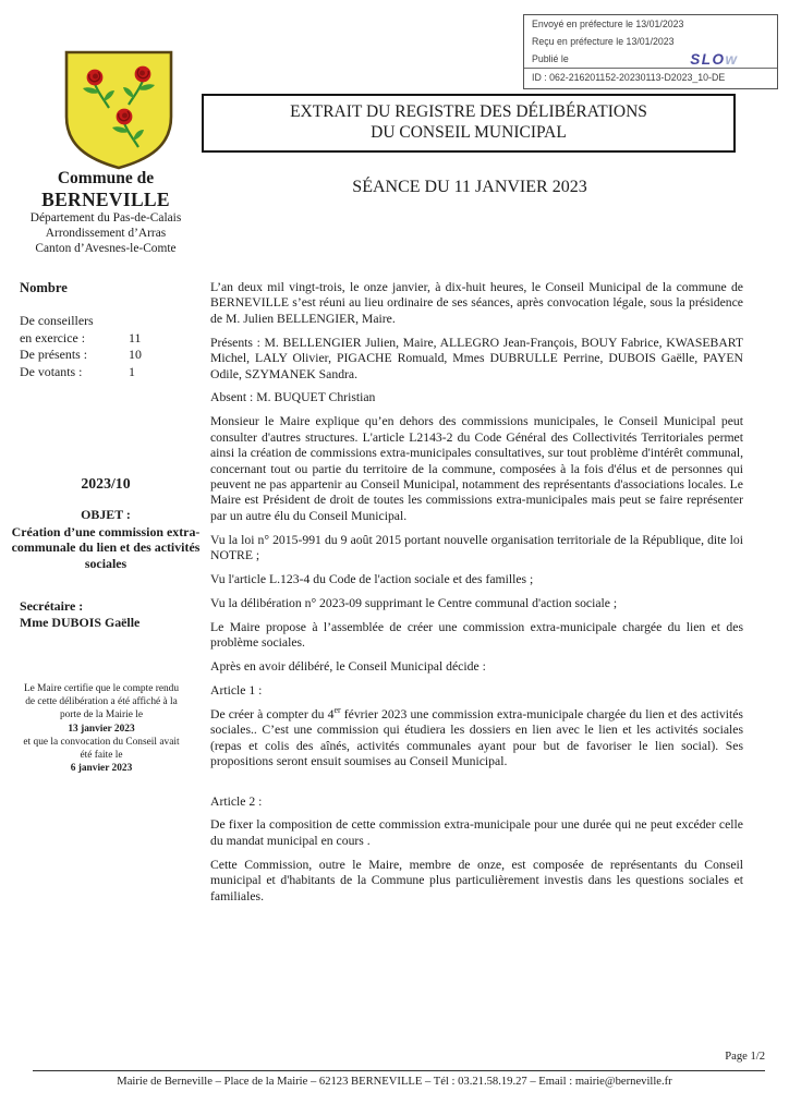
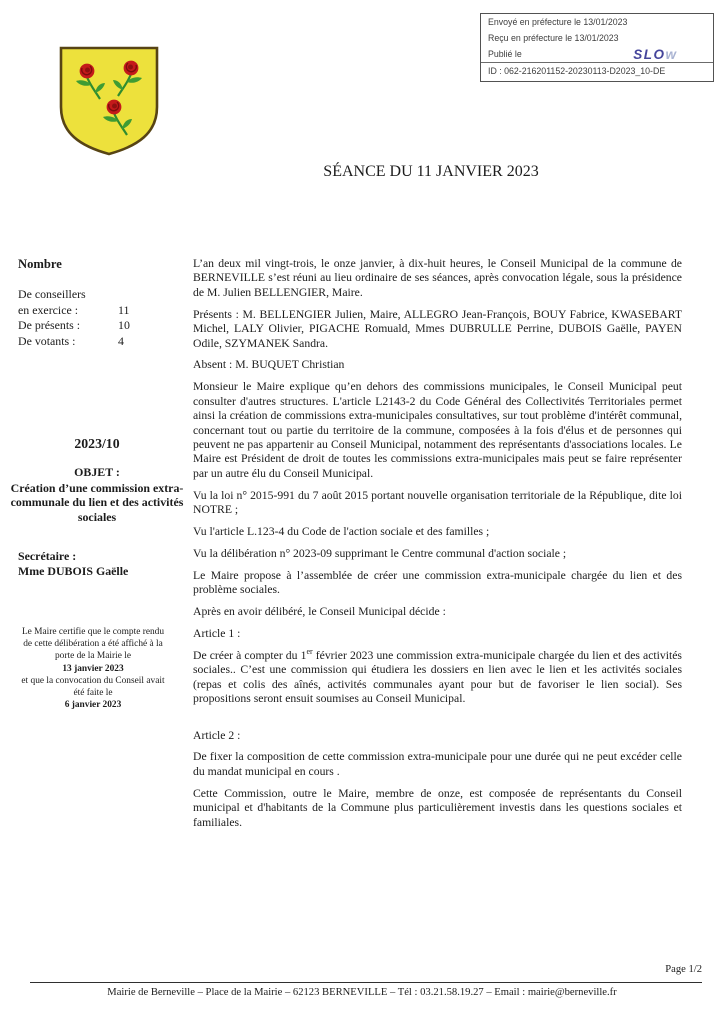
  Envoyé en préfecture le 13/01/2023
  Reçu en préfecture le 13/01/2023
  Publié le
  SLOw
  ID : 062-216201152-20230113-D2023_10-DE
- Commune de
- BERNEVILLE
- Département du Pas-de-Calais
- Arrondissement d’Arras
- Canton d’Avesnes-le-Comte
- EXTRAIT DU REGISTRE DES DÉLIBÉRATIONS
- DU CONSEIL MUNICIPAL
  SÉANCE DU 11 JANVIER 2023
  Nombre
  De conseillers
  en exercice :
  11
  De présents :
  10
  De votants :
- 1
+ 4
  2023/10
  OBJET :
  Création d’une commission extra-communale du lien et des activités sociales
  Secrétaire :
  Mme DUBOIS Gaëlle
  Le Maire certifie que le compte rendu de cette délibération a été affiché à la porte de la Mairie le
  13 janvier 2023
  et que la convocation du Conseil avait été faite le
  6 janvier 2023
  L’an deux mil vingt-trois, le onze janvier, à dix-huit heures, le Conseil Municipal de la commune de BERNEVILLE s’est réuni au lieu ordinaire de ses séances, après convocation légale, sous la présidence de M. Julien BELLENGIER, Maire.
  Présents : M. BELLENGIER Julien, Maire, ALLEGRO Jean-François, BOUY Fabrice, KWASEBART Michel, LALY Olivier, PIGACHE Romuald, Mmes DUBRULLE Perrine, DUBOIS Gaëlle, PAYEN Odile, SZYMANEK Sandra.
  Absent : M. BUQUET Christian
  Monsieur le Maire explique qu’en dehors des commissions municipales, le Conseil Municipal peut consulter d'autres structures. L'article L2143-2 du Code Général des Collectivités Territoriales permet ainsi la création de commissions extra-municipales consultatives, sur tout problème d'intérêt communal, concernant tout ou partie du territoire de la commune, composées à la fois d'élus et de personnes qui peuvent ne pas appartenir au Conseil Municipal, notamment des représentants d'associations locales. Le Maire est Président de droit de toutes les commissions extra-municipales mais peut se faire représenter par un autre élu du Conseil Municipal.
- Vu la loi n° 2015-991 du 9 août 2015 portant nouvelle organisation territoriale de la République, dite loi NOTRE ;
+ Vu la loi n° 2015-991 du 7 août 2015 portant nouvelle organisation territoriale de la République, dite loi NOTRE ;
  Vu l'article L.123-4 du Code de l'action sociale et des familles ;
  Vu la délibération n° 2023-09 supprimant le Centre communal d'action sociale ;
  Le Maire propose à l’assemblée de créer une commission extra-municipale chargée du lien et des problème sociales.
  Après en avoir délibéré, le Conseil Municipal décide :
  Article 1 :
- De créer à compter du 4er février 2023 une commission extra-municipale chargée du lien et des activités sociales.. C’est une commission qui étudiera les dossiers en lien avec le lien et les activités sociales (repas et colis des aînés, activités communales ayant pour but de favoriser le lien social). Ses propositions seront ensuit soumises au Conseil Municipal.
+ De créer à compter du 1er février 2023 une commission extra-municipale chargée du lien et des activités sociales.. C’est une commission qui étudiera les dossiers en lien avec le lien et les activités sociales (repas et colis des aînés, activités communales ayant pour but de favoriser le lien social). Ses propositions seront ensuit soumises au Conseil Municipal.
  Article 2 :
  De fixer la composition de cette commission extra-municipale pour une durée qui ne peut excéder celle du mandat municipal en cours .
  Cette Commission, outre le Maire, membre de onze, est composée de représentants du Conseil municipal et d'habitants de la Commune plus particulièrement investis dans les questions sociales et familiales.
  Page 1/2
  Mairie de Berneville – Place de la Mairie – 62123 BERNEVILLE – Tél : 03.21.58.19.27 – Email : mairie@berneville.fr
